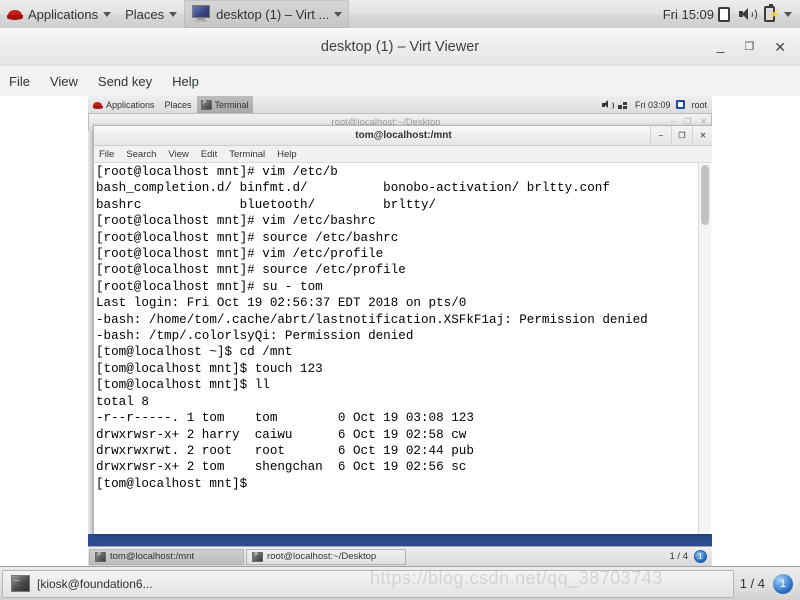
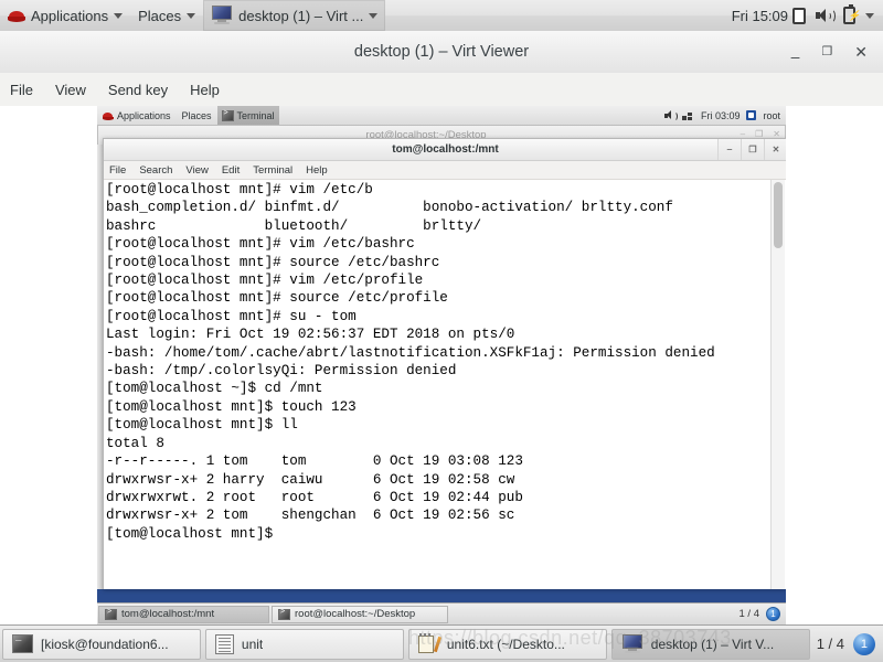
  Applications
  Places
  desktop (1) – Virt ...
  Fri 15:09
  ⚡
  desktop (1) – Virt Viewer
  ‒
  ❐
  ✕
  File
  View
  Send key
  Help
  Applications
  Places
  Terminal
  Fri 03:09
  root
  root@localhost:~/Desktop
  ‒
  ❐
  ✕
  tom@localhost:/mnt
  ‒
  ❐
  ✕
  File
  Search
  View
  Edit
  Terminal
  Help
  [root@localhost mnt]# vim /etc/b
  bash_completion.d/ binfmt.d/ bonobo-activation/ brltty.conf
  bashrc bluetooth/ brltty/
  [root@localhost mnt]# vim /etc/bashrc
  [root@localhost mnt]# source /etc/bashrc
  [root@localhost mnt]# vim /etc/profile
  [root@localhost mnt]# source /etc/profile
  [root@localhost mnt]# su - tom
  Last login: Fri Oct 19 02:56:37 EDT 2018 on pts/0
  -bash: /home/tom/.cache/abrt/lastnotification.XSFkF1aj: Permission denied
  -bash: /tmp/.colorlsyQi: Permission denied
  [tom@localhost ~]$ cd /mnt
  [tom@localhost mnt]$ touch 123
  [tom@localhost mnt]$ ll
  total 8
  -r--r-----. 1 tom tom 0 Oct 19 03:08 123
  drwxrwsr-x+ 2 harry caiwu 6 Oct 19 02:58 cw
  drwxrwxrwt. 2 root root 6 Oct 19 02:44 pub
  drwxrwsr-x+ 2 tom shengchan 6 Oct 19 02:56 sc
  [tom@localhost mnt]$
  tom@localhost:/mnt
  root@localhost:~/Desktop
  1 / 4
  1
  [kiosk@foundation6...
+ unit
+ unit6.txt (~/Deskto...
+ desktop (1) – Virt V...
  1 / 4
  1
  https://blog.csdn.net/qq_38703743
